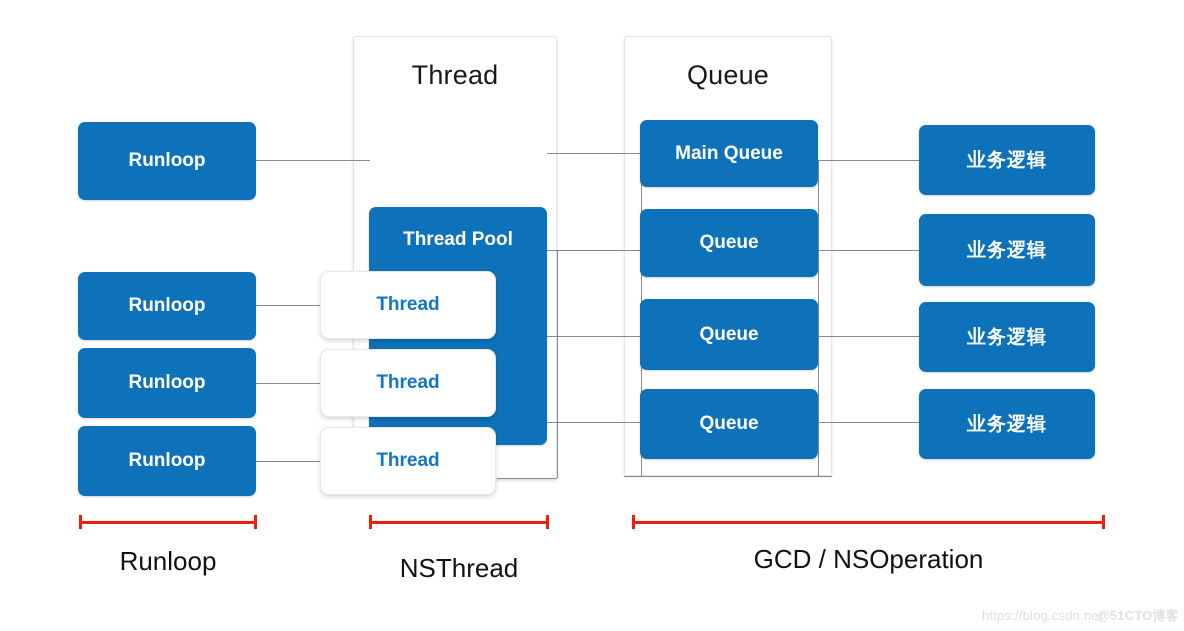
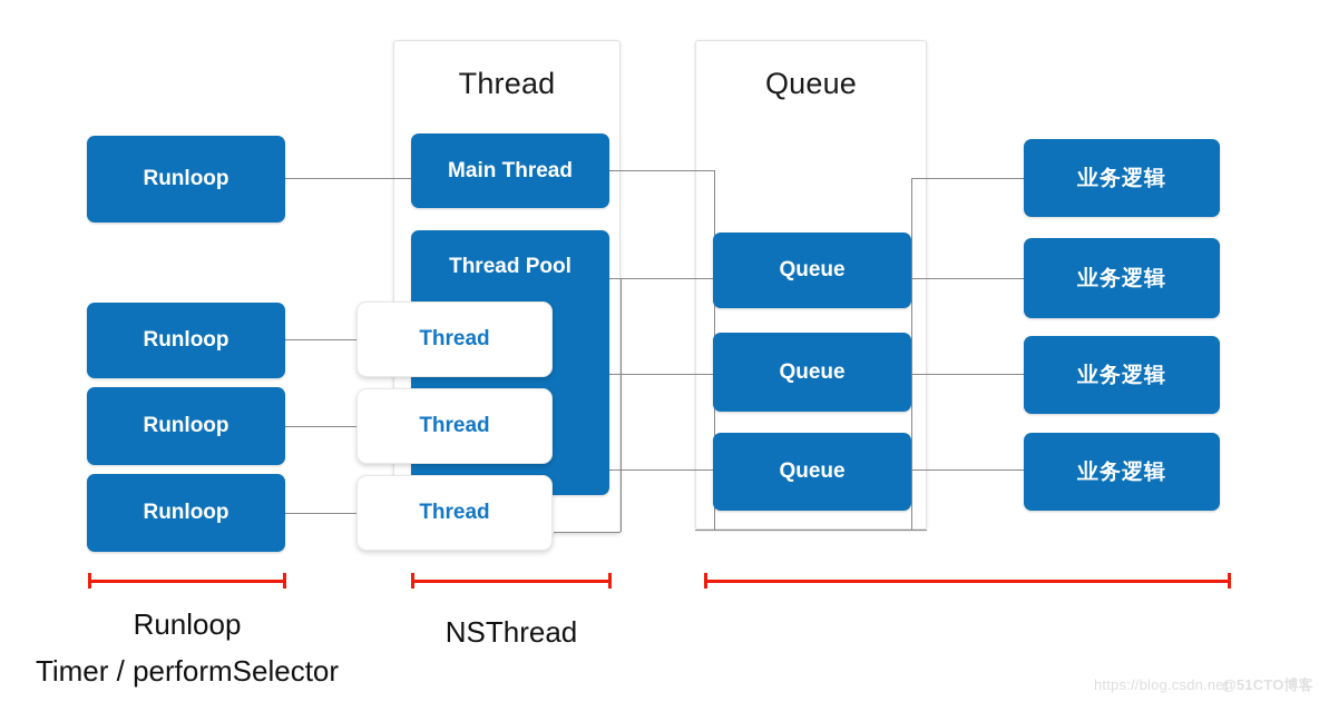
  Thread
  Queue
  Runloop
  Runloop
  Runloop
  Runloop
+ Main Thread
  Thread Pool
  Thread
  Thread
  Thread
- Main Queue
  Queue
  Queue
  Queue
  业务逻辑
  业务逻辑
  业务逻辑
  业务逻辑
  Runloop
+ Timer / performSelector
  NSThread
- GCD / NSOperation
  https://blog.csdn.net
  @51CTO博客
